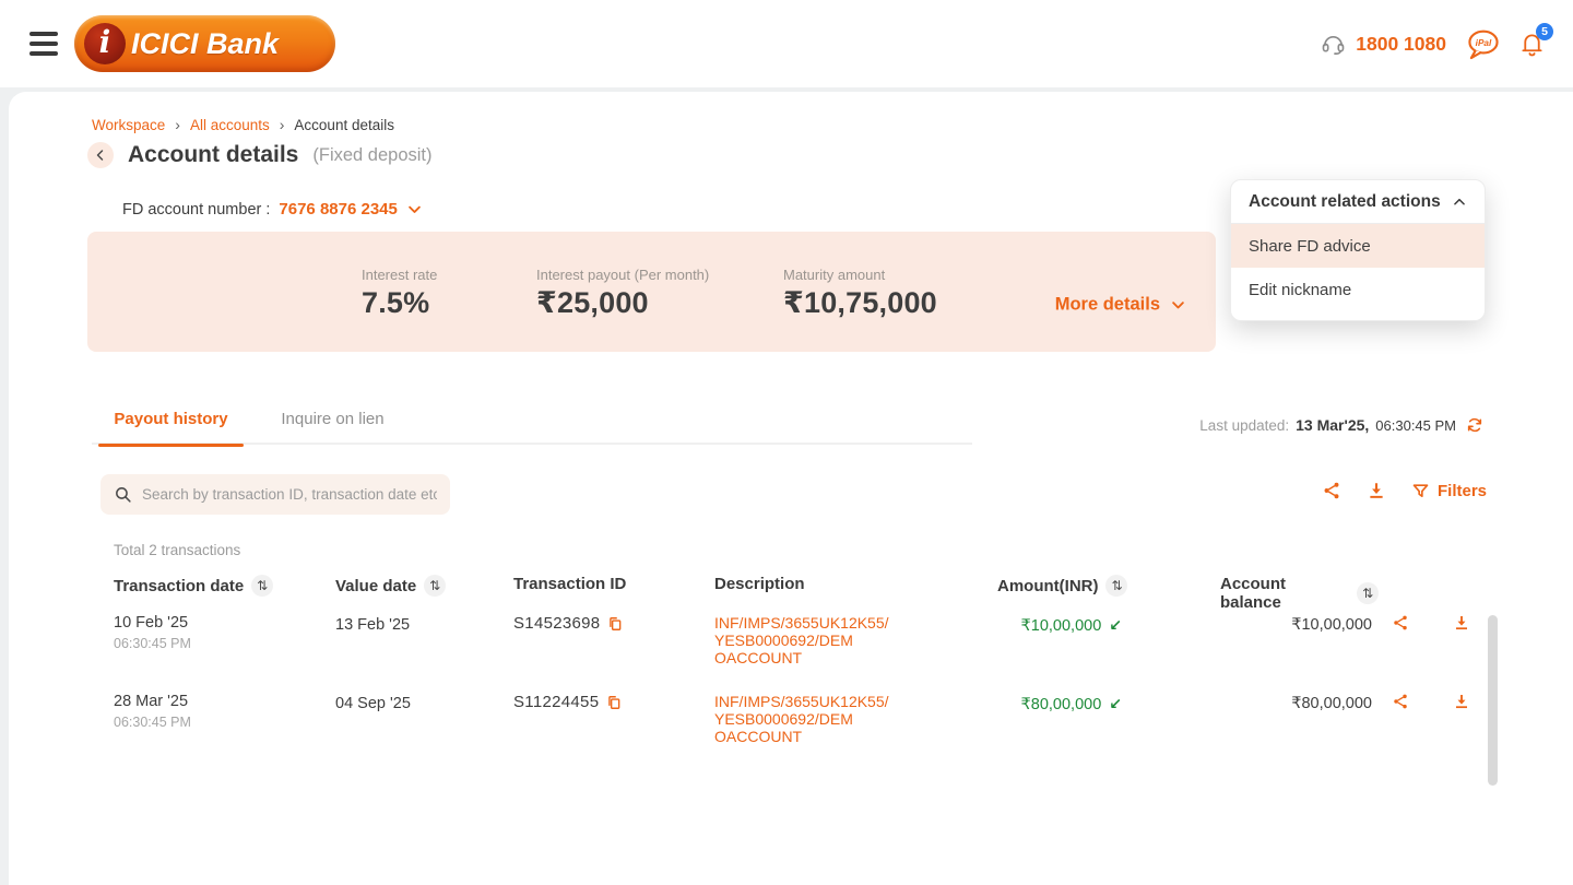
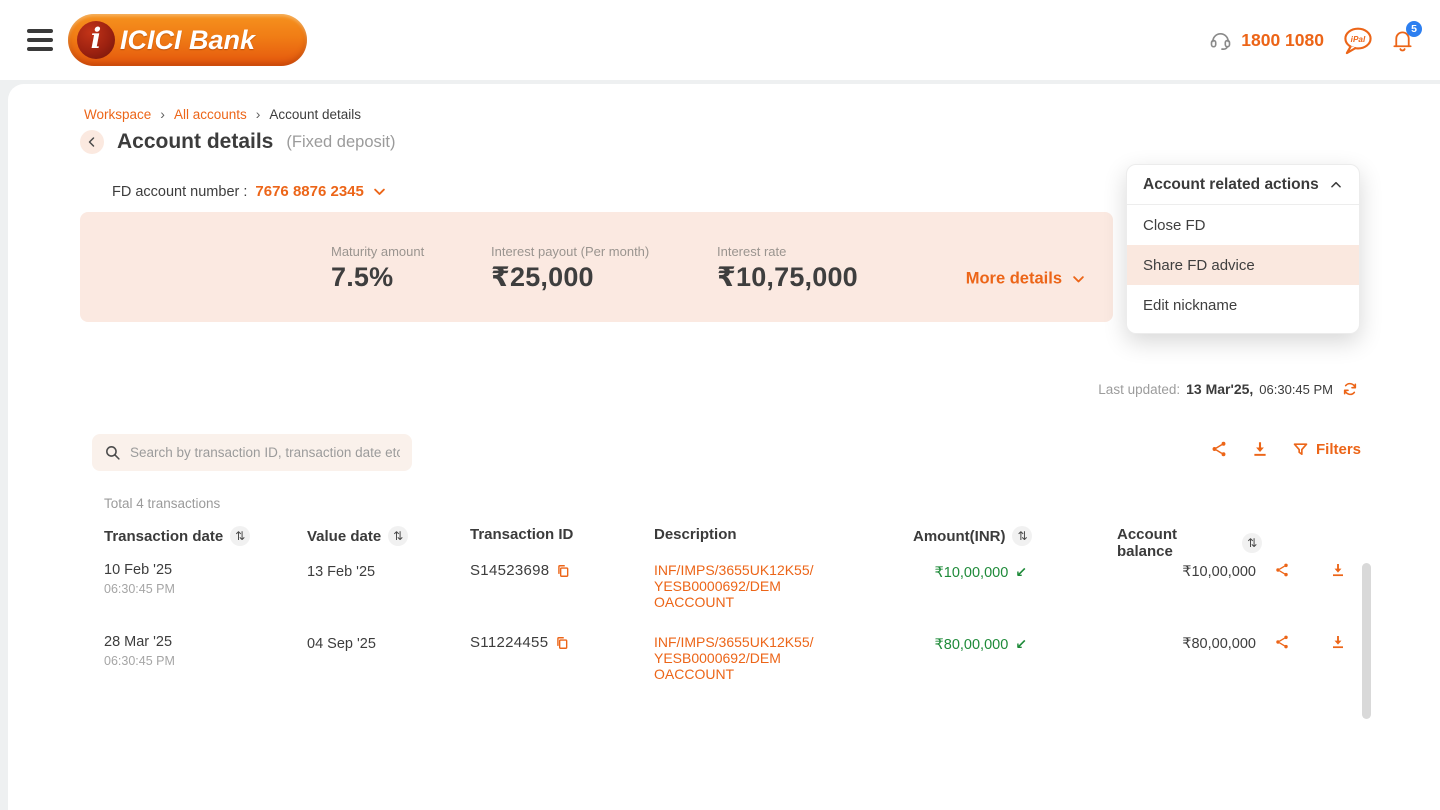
  i
  ICICI Bank
  1800 1080
  iPal
  5
  Workspace
  ›
  All accounts
  ›
  Account details
  Account details
  (Fixed deposit)
  FD account number :
  7676 8876 2345
- Interest rate
+ Maturity amount
  7.5%
  Interest payout (Per month)
  ₹25,000
- Maturity amount
+ Interest rate
  ₹10,75,000
  More details
  Account related actions
+ Close FD
  Share FD advice
  Edit nickname
- Payout history
- Inquire on lien
  Last updated:
  13 Mar'25,
  06:30:45 PM
  Search by transaction ID, transaction date etc
  Filters
- Total 2 transactions
+ Total 4 transactions
  Transaction date
  ⇅
  Value date
  ⇅
  Transaction ID
  Description
  Amount(INR)
  ⇅
  Account balance
  ⇅
  10 Feb '25
  06:30:45 PM
  13 Feb '25
  S14523698
  INF/IMPS/3655UK12K55/
  YESB0000692/DEM
  OACCOUNT
  ₹10,00,000
  ↙
  ₹10,00,000
  28 Mar '25
  06:30:45 PM
  04 Sep '25
  S11224455
  INF/IMPS/3655UK12K55/
  YESB0000692/DEM
  OACCOUNT
  ₹80,00,000
  ↙
  ₹80,00,000
